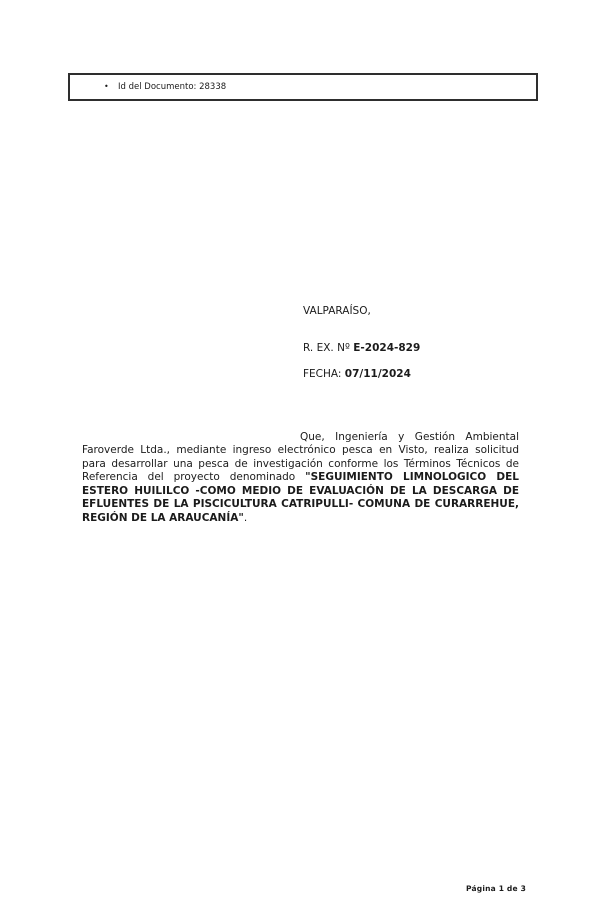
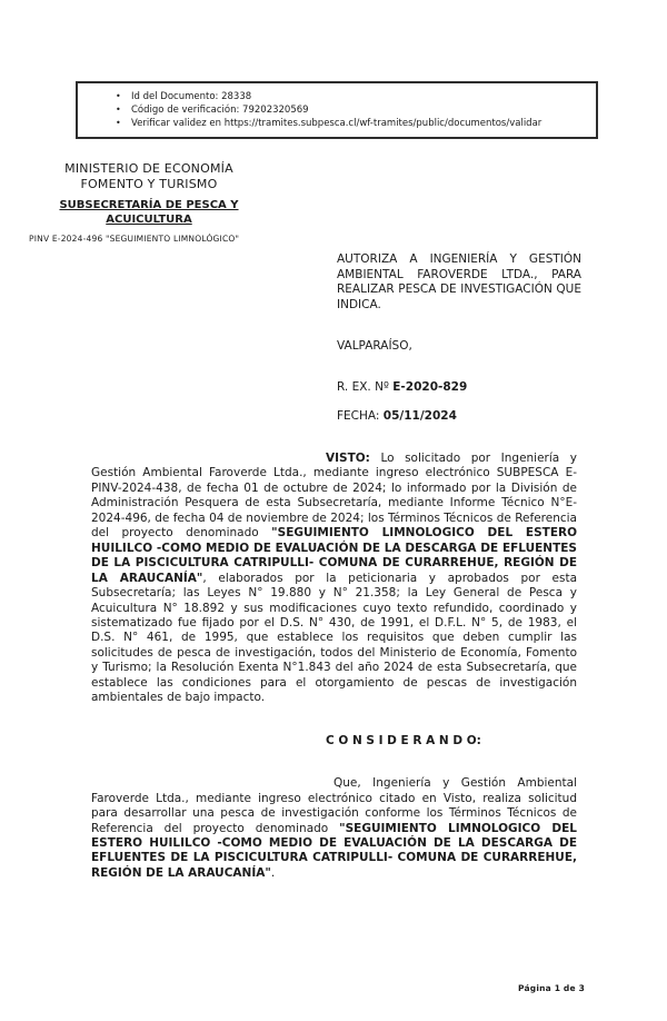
  • Id del Documento: 28338
+ • Código de verificación: 79202320569
+ • Verificar validez en https://tramites.subpesca.cl/wf-tramites/public/documentos/validar
+ MINISTERIO DE ECONOMÍA
+ FOMENTO Y TURISMO
+ SUBSECRETARÍA DE PESCA Y
+ ACUICULTURA
+ PINV E-2024-496 "SEGUIMIENTO LIMNOLÓGICO"
+ AUTORIZA A INGENIERÍA Y GESTIÓN AMBIENTAL FAROVERDE LTDA., PARA REALIZAR PESCA DE INVESTIGACIÓN QUE INDICA.
  VALPARAÍSO,
- R. EX. Nº E-2024-829
+ R. EX. Nº E-2020-829
- FECHA: 07/11/2024
+ FECHA: 05/11/2024
+ VISTO: Lo solicitado por Ingeniería y Gestión Ambiental Faroverde Ltda., mediante ingreso electrónico SUBPESCA E-PINV-2024-438, de fecha 01 de octubre de 2024; lo informado por la División de Administración Pesquera de esta Subsecretaría, mediante Informe Técnico N°E-2024-496, de fecha 04 de noviembre de 2024; los Términos Técnicos de Referencia del proyecto denominado "SEGUIMIENTO LIMNOLOGICO DEL ESTERO HUILILCO -COMO MEDIO DE EVALUACIÓN DE LA DESCARGA DE EFLUENTES DE LA PISCICULTURA CATRIPULLI- COMUNA DE CURARREHUE, REGIÓN DE LA ARAUCANÍA", elaborados por la peticionaria y aprobados por esta Subsecretaría; las Leyes N° 19.880 y N° 21.358; la Ley General de Pesca y Acuicultura N° 18.892 y sus modificaciones cuyo texto refundido, coordinado y sistematizado fue fijado por el D.S. N° 430, de 1991, el D.F.L. N° 5, de 1983, el D.S. N° 461, de 1995, que establece los requisitos que deben cumplir las solicitudes de pesca de investigación, todos del Ministerio de Economía, Fomento y Turismo; la Resolución Exenta N°1.843 del año 2024 de esta Subsecretaría, que establece las condiciones para el otorgamiento de pescas de investigación ambientales de bajo impacto.
+ C O N S I D E R A N D O:
- Que, Ingeniería y Gestión Ambiental Faroverde Ltda., mediante ingreso electrónico pesca en Visto, realiza solicitud para desarrollar una pesca de investigación conforme los Términos Técnicos de Referencia del proyecto denominado "SEGUIMIENTO LIMNOLOGICO DEL ESTERO HUILILCO -COMO MEDIO DE EVALUACIÓN DE LA DESCARGA DE EFLUENTES DE LA PISCICULTURA CATRIPULLI- COMUNA DE CURARREHUE, REGIÓN DE LA ARAUCANÍA".
+ Que, Ingeniería y Gestión Ambiental Faroverde Ltda., mediante ingreso electrónico citado en Visto, realiza solicitud para desarrollar una pesca de investigación conforme los Términos Técnicos de Referencia del proyecto denominado "SEGUIMIENTO LIMNOLOGICO DEL ESTERO HUILILCO -COMO MEDIO DE EVALUACIÓN DE LA DESCARGA DE EFLUENTES DE LA PISCICULTURA CATRIPULLI- COMUNA DE CURARREHUE, REGIÓN DE LA ARAUCANÍA".
  Página 1 de 3
